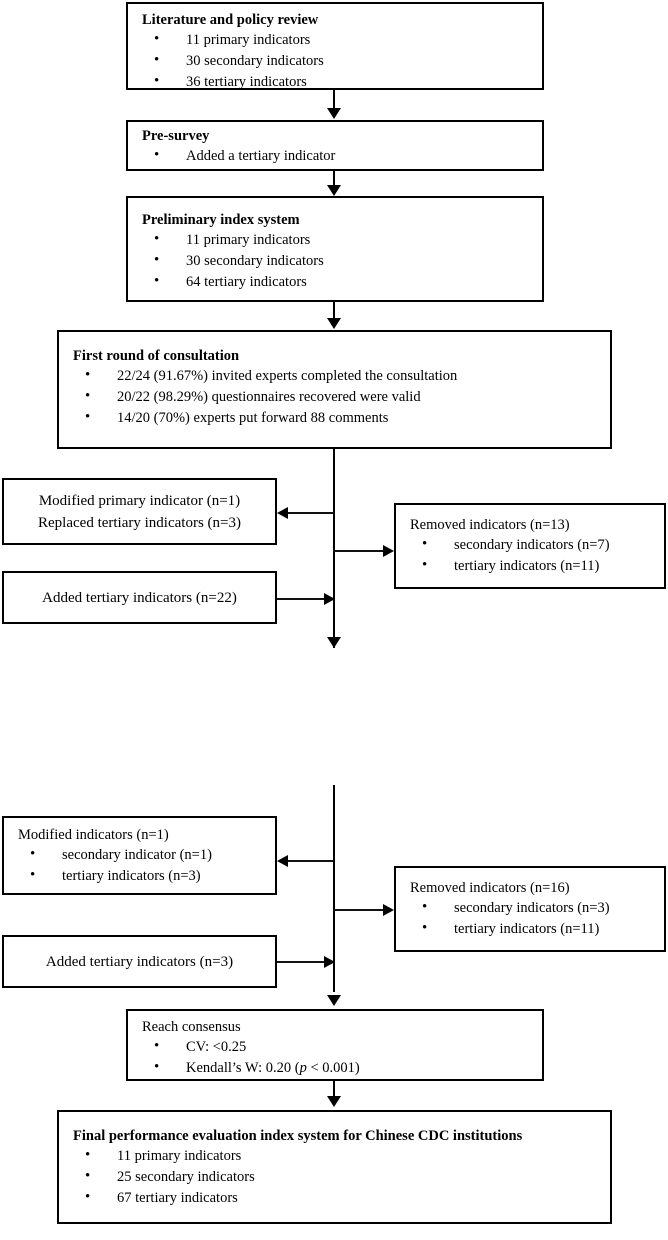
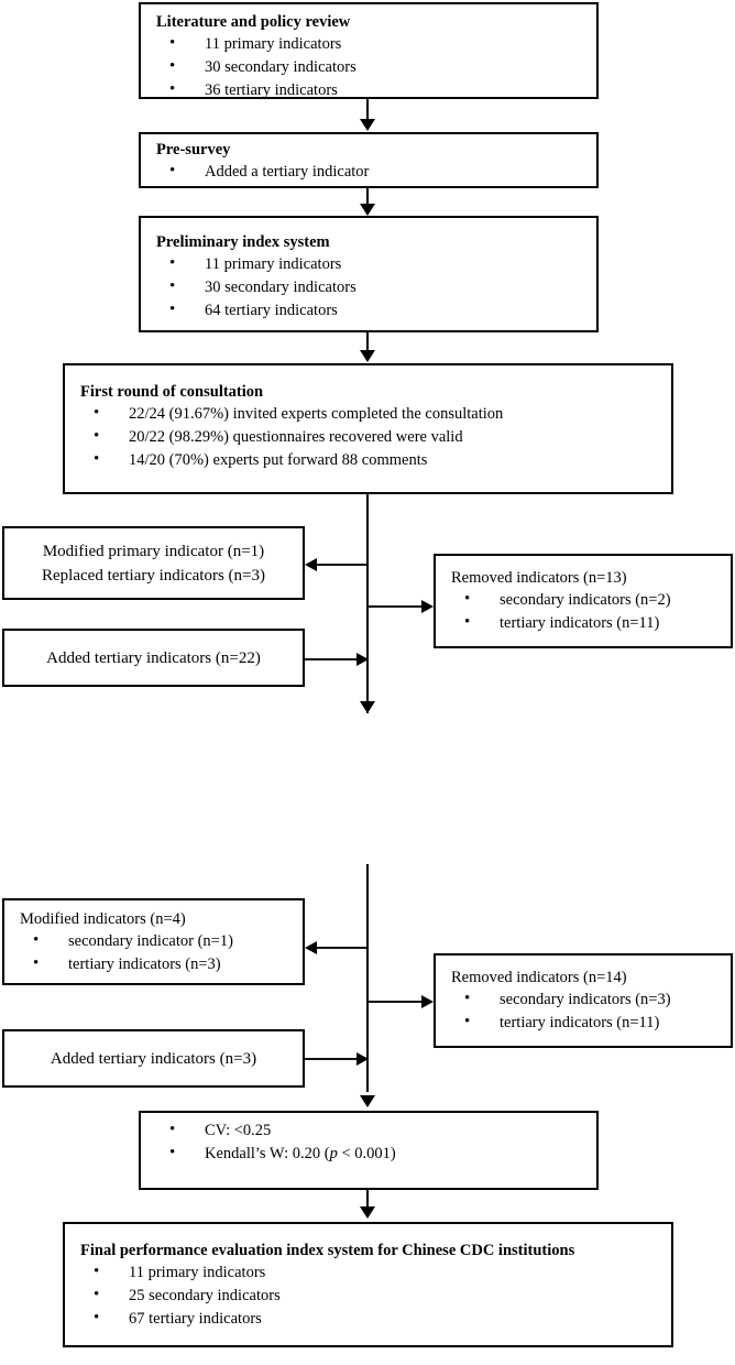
  Literature and policy review
  11 primary indicators
  30 secondary indicators
  36 tertiary indicators
  Pre-survey
  Added a tertiary indicator
  Preliminary index system
  11 primary indicators
  30 secondary indicators
  64 tertiary indicators
  First round of consultation
  22/24 (91.67%) invited experts completed the consultation
  20/22 (98.29%) questionnaires recovered were valid
  14/20 (70%) experts put forward 88 comments
  Modified primary indicator (n=1)
  Replaced tertiary indicators (n=3)
  Added tertiary indicators (n=22)
  Removed indicators (n=13)
- secondary indicators (n=7)
+ secondary indicators (n=2)
  tertiary indicators (n=11)
- Modified indicators (n=1)
+ Modified indicators (n=4)
  secondary indicator (n=1)
  tertiary indicators (n=3)
  Added tertiary indicators (n=3)
- Removed indicators (n=16)
+ Removed indicators (n=14)
  secondary indicators (n=3)
  tertiary indicators (n=11)
- Reach consensus
  CV: <0.25
  Kendall’s W: 0.20 (p < 0.001)
  Final performance evaluation index system for Chinese CDC institutions
  11 primary indicators
  25 secondary indicators
  67 tertiary indicators
